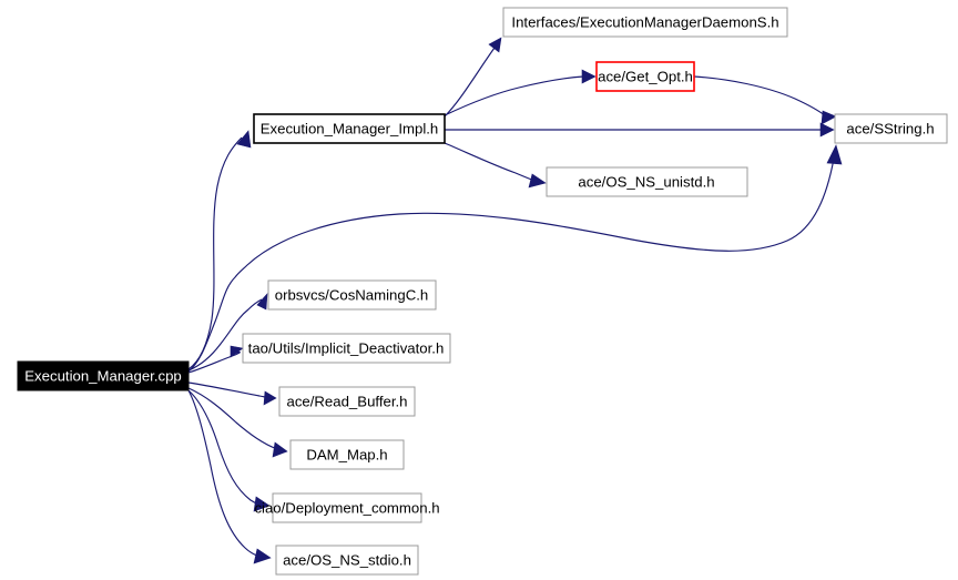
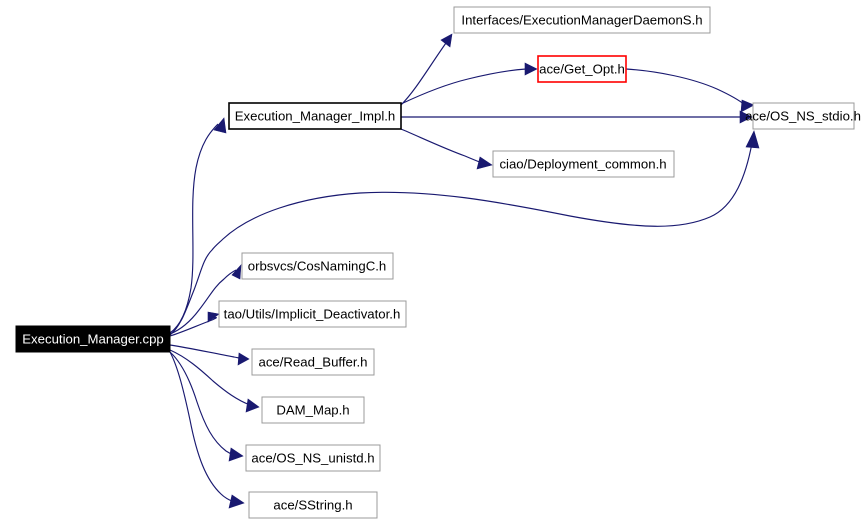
  Execution_Manager.cpp
  Execution_Manager_Impl.h
  Interfaces/ExecutionManagerDaemonS.h
  ace/Get_Opt.h
- ace/SString.h
+ ace/OS_NS_stdio.h
- ace/OS_NS_unistd.h
+ ciao/Deployment_common.h
  orbsvcs/CosNamingC.h
  tao/Utils/Implicit_Deactivator.h
  ace/Read_Buffer.h
  DAM_Map.h
- ciao/Deployment_common.h
+ ace/OS_NS_unistd.h
- ace/OS_NS_stdio.h
+ ace/SString.h
